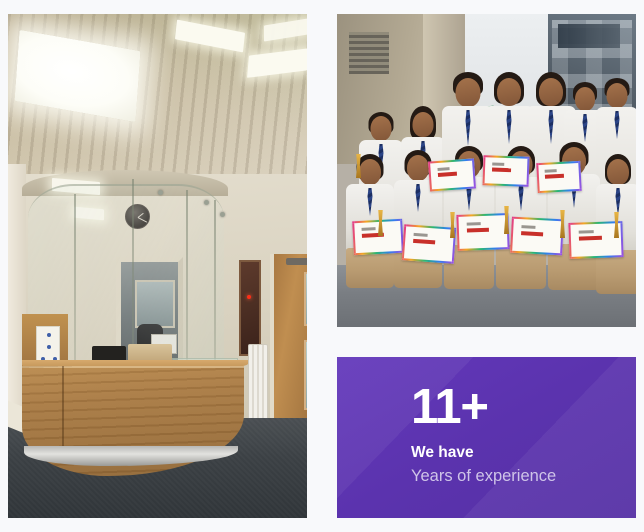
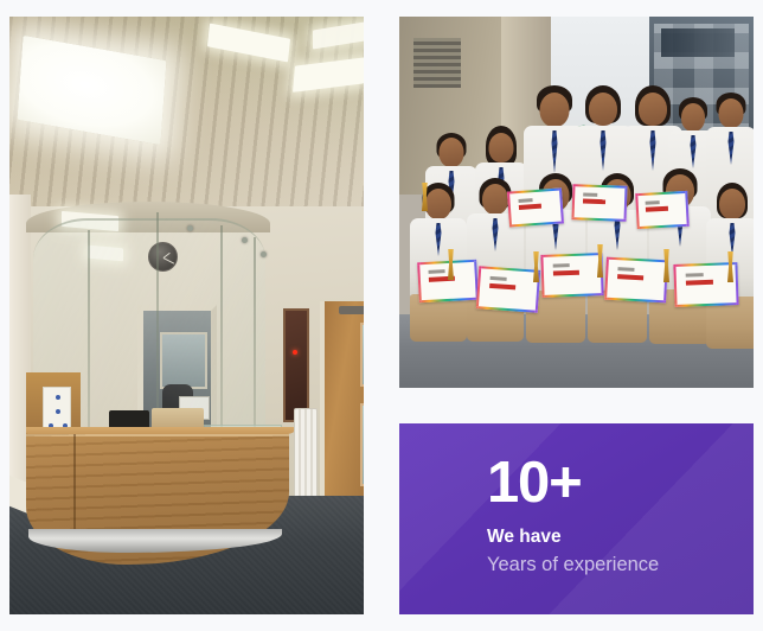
- 11+
+ 10+
  We have
  Years of experience
